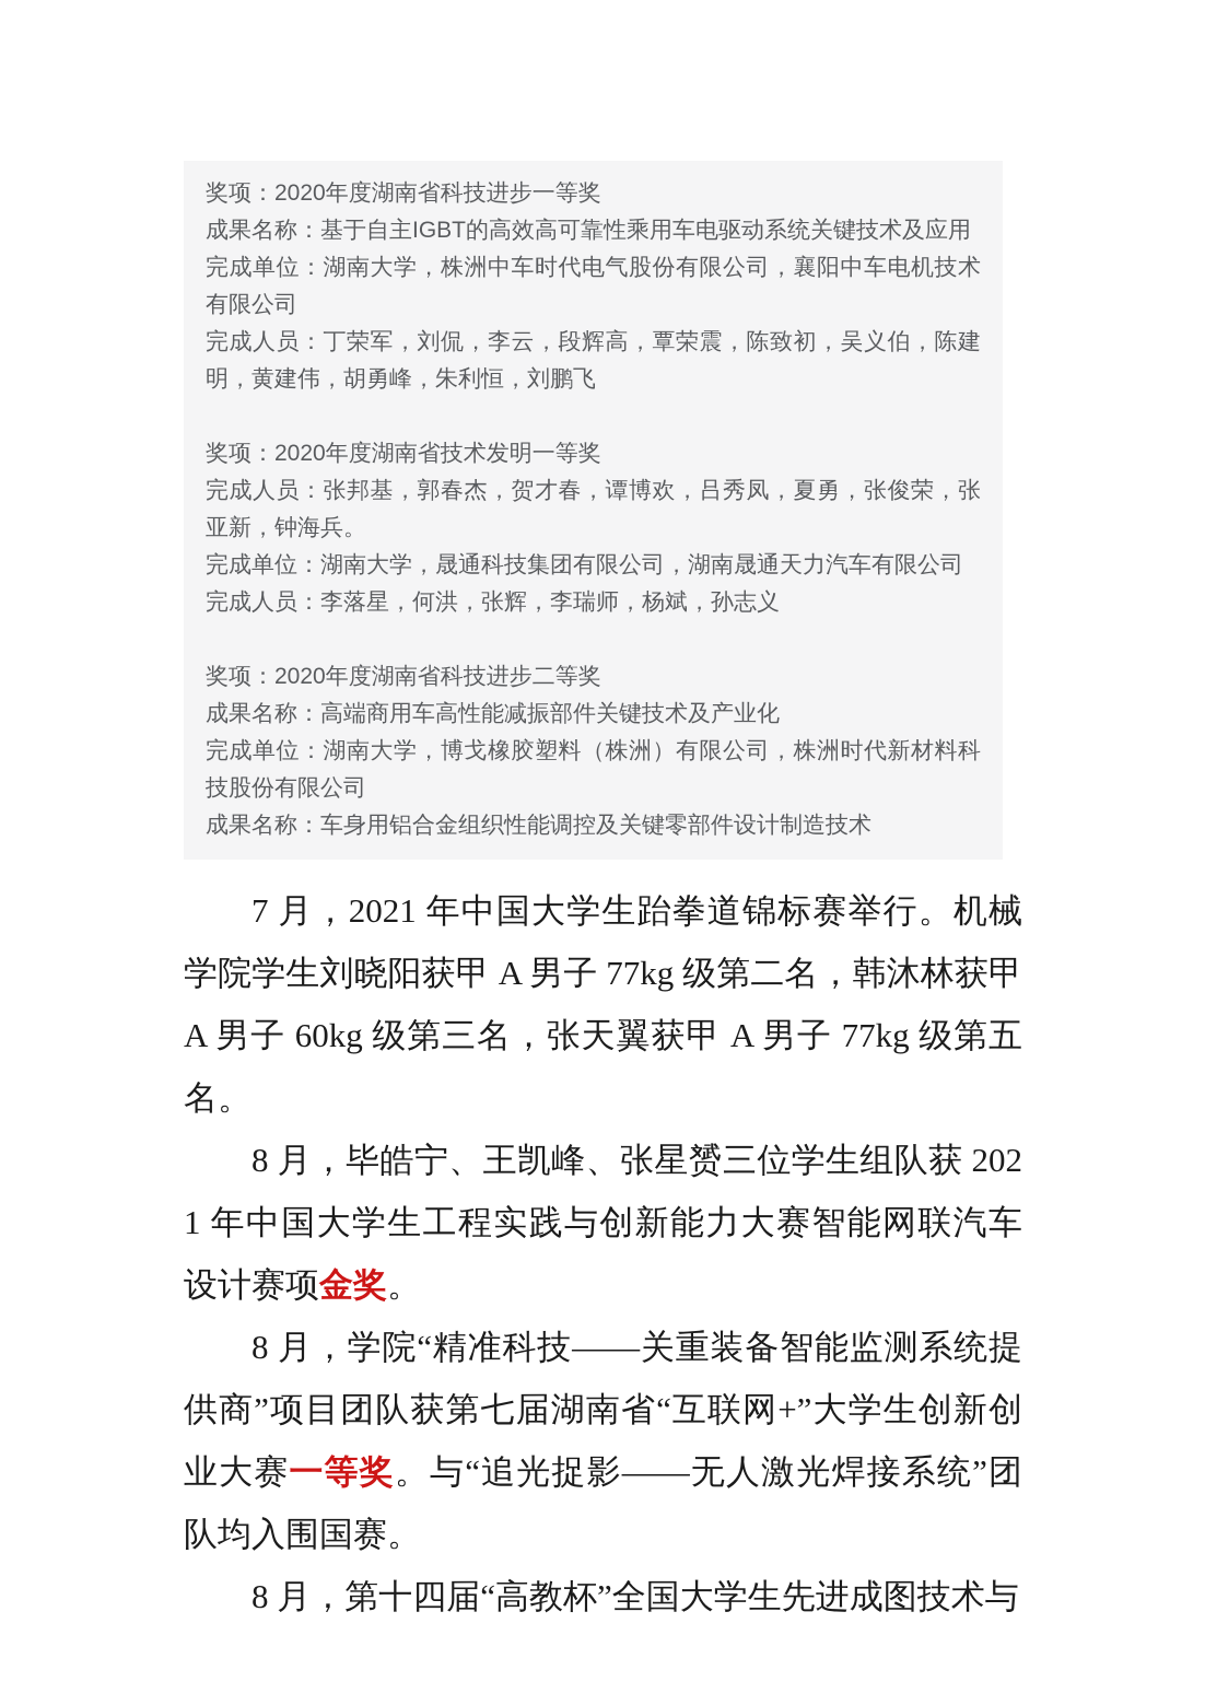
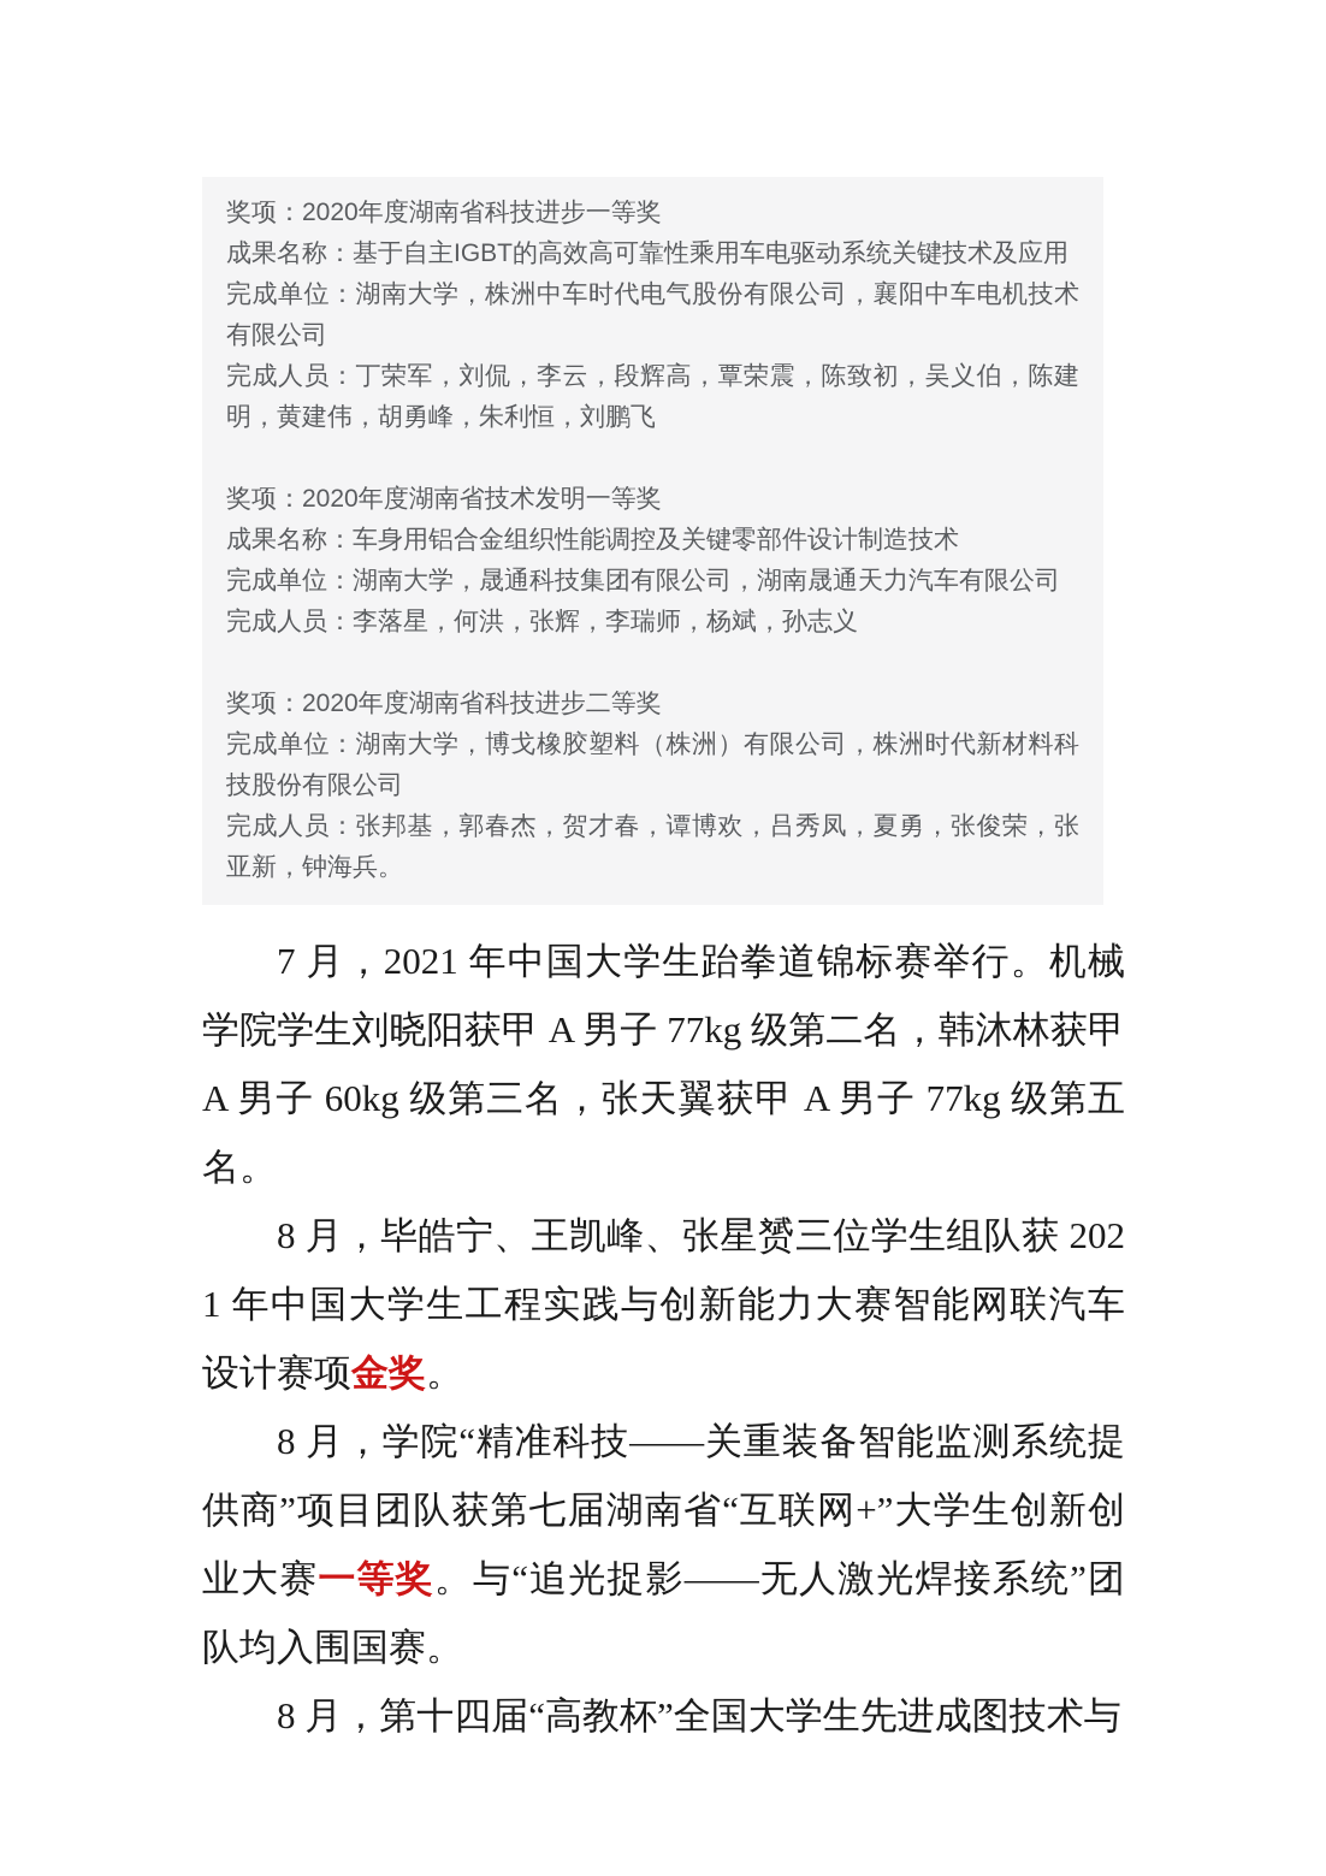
  奖项：2020年度湖南省科技进步一等奖
  成果名称：基于自主IGBT的高效高可靠性乘用车电驱动系统关键技术及应用
  完成单位：湖南大学，株洲中车时代电气股份有限公司，襄阳中车电机技术有限公司
  完成人员：丁荣军，刘侃，李云，段辉高，覃荣震，陈致初，吴义伯，陈建明，黄建伟，胡勇峰，朱利恒，刘鹏飞
  奖项：2020年度湖南省技术发明一等奖
- 完成人员：张邦基，郭春杰，贺才春，谭博欢，吕秀凤，夏勇，张俊荣，张亚新，钟海兵。
+ 成果名称：车身用铝合金组织性能调控及关键零部件设计制造技术
  完成单位：湖南大学，晟通科技集团有限公司，湖南晟通天力汽车有限公司
  完成人员：李落星，何洪，张辉，李瑞师，杨斌，孙志义
  奖项：2020年度湖南省科技进步二等奖
- 成果名称：高端商用车高性能减振部件关键技术及产业化
  完成单位：湖南大学，博戈橡胶塑料（株洲）有限公司，株洲时代新材料科技股份有限公司
- 成果名称：车身用铝合金组织性能调控及关键零部件设计制造技术
+ 完成人员：张邦基，郭春杰，贺才春，谭博欢，吕秀凤，夏勇，张俊荣，张亚新，钟海兵。
  7 月，2021 年中国大学生跆拳道锦标赛举行。机械学院学生刘晓阳获甲 A 男子 77kg 级第二名，韩沐林获甲 A 男子 60kg 级第三名，张天翼获甲 A 男子 77kg 级第五名。
  8 月，毕皓宁、王凯峰、张星赟三位学生组队获 2021 年中国大学生工程实践与创新能力大赛智能网联汽车设计赛项金奖。
  8 月，学院“精准科技——关重装备智能监测系统提供商”项目团队获第七届湖南省“互联网+”大学生创新创业大赛一等奖。与“追光捉影——无人激光焊接系统”团队均入围国赛。
  8 月，第十四届“高教杯”全国大学生先进成图技术与
